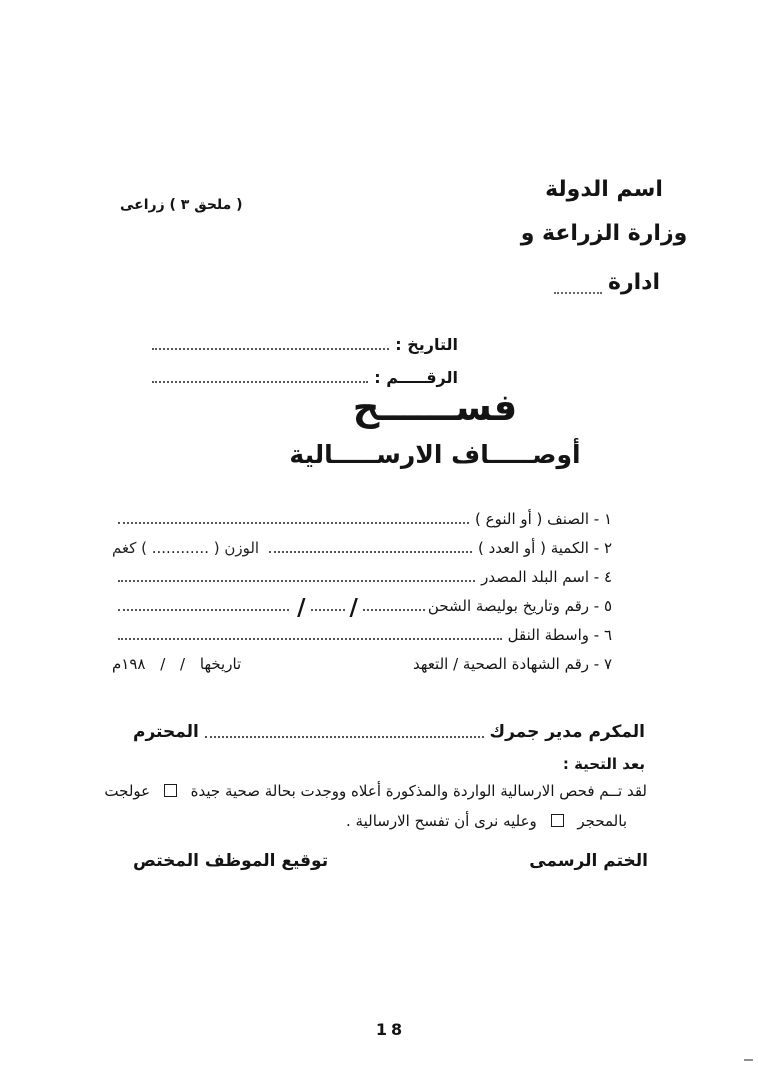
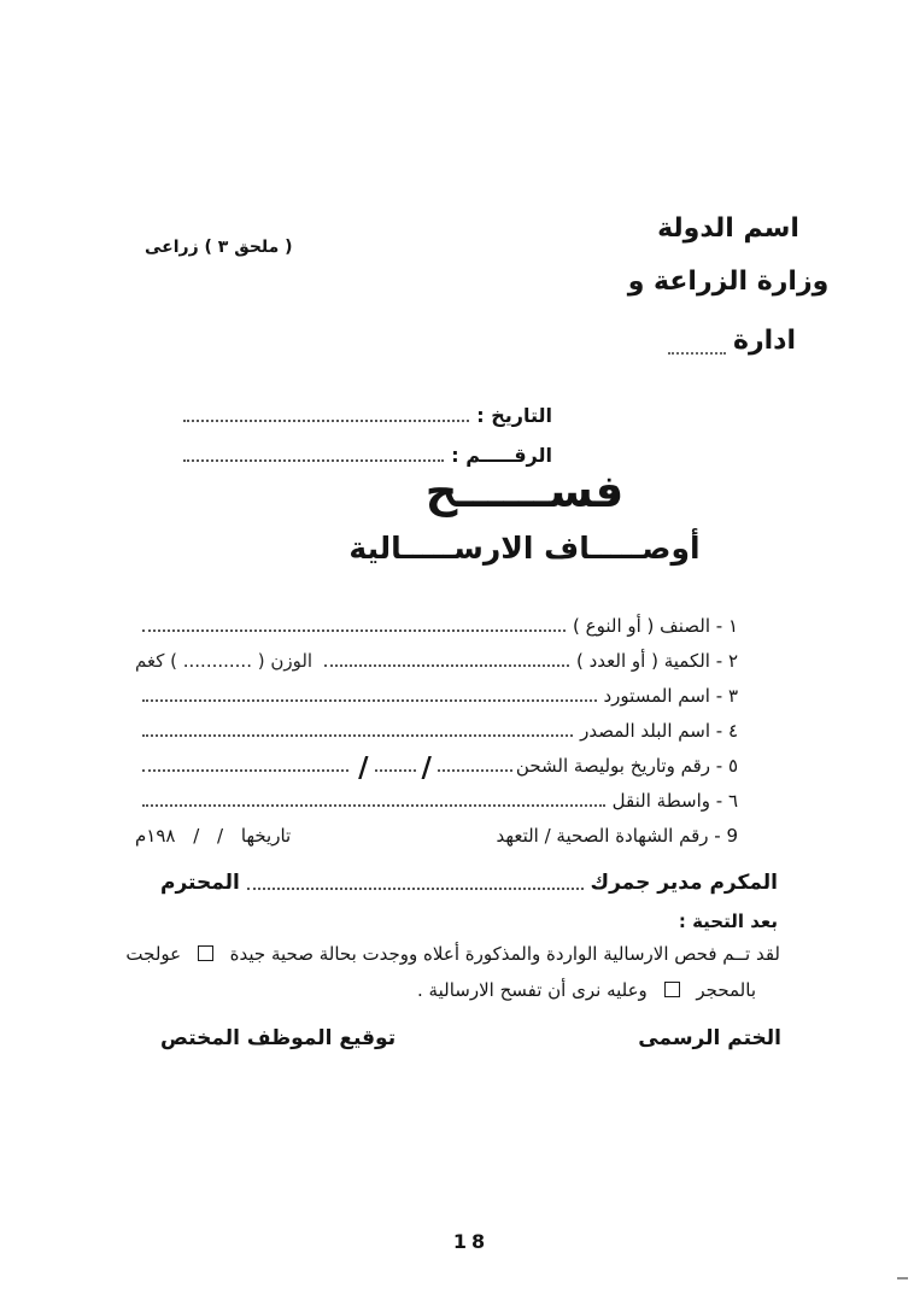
  ( ملحق ٣ ) زراعى
  اسم الدولة
  وزارة الزراعة و
  ادارة
  التاريخ :
  الرقـــــم :
  فســــــح
  أوصـــــاف الارســـــالية
  ١ - الصنف ( أو النوع )
  ٢ - الكمية ( أو العدد )
  الوزن ( ............ ) كغم
+ ٣ - اسم المستورد
  ٤ - اسم البلد المصدر
  ٥ - رقم وتاريخ بوليصة الشحن
  /
  /
  ٦ - واسطة النقل
- ٧ - رقم الشهادة الصحية / التعهد
+ 9 - رقم الشهادة الصحية / التعهد
  تاريخها / / ١٩٨م
  المكرم مدير جمرك
  المحترم
  بعد التحية :
  لقد تــم فحص الارسالية الواردة والمذكورة أعلاه ووجدت بحالة صحية جيدة عولجت
  بالمحجر وعليه نرى أن تفسح الارسالية .
  الختم الرسمى
  توقيع الموظف المختص
  18
